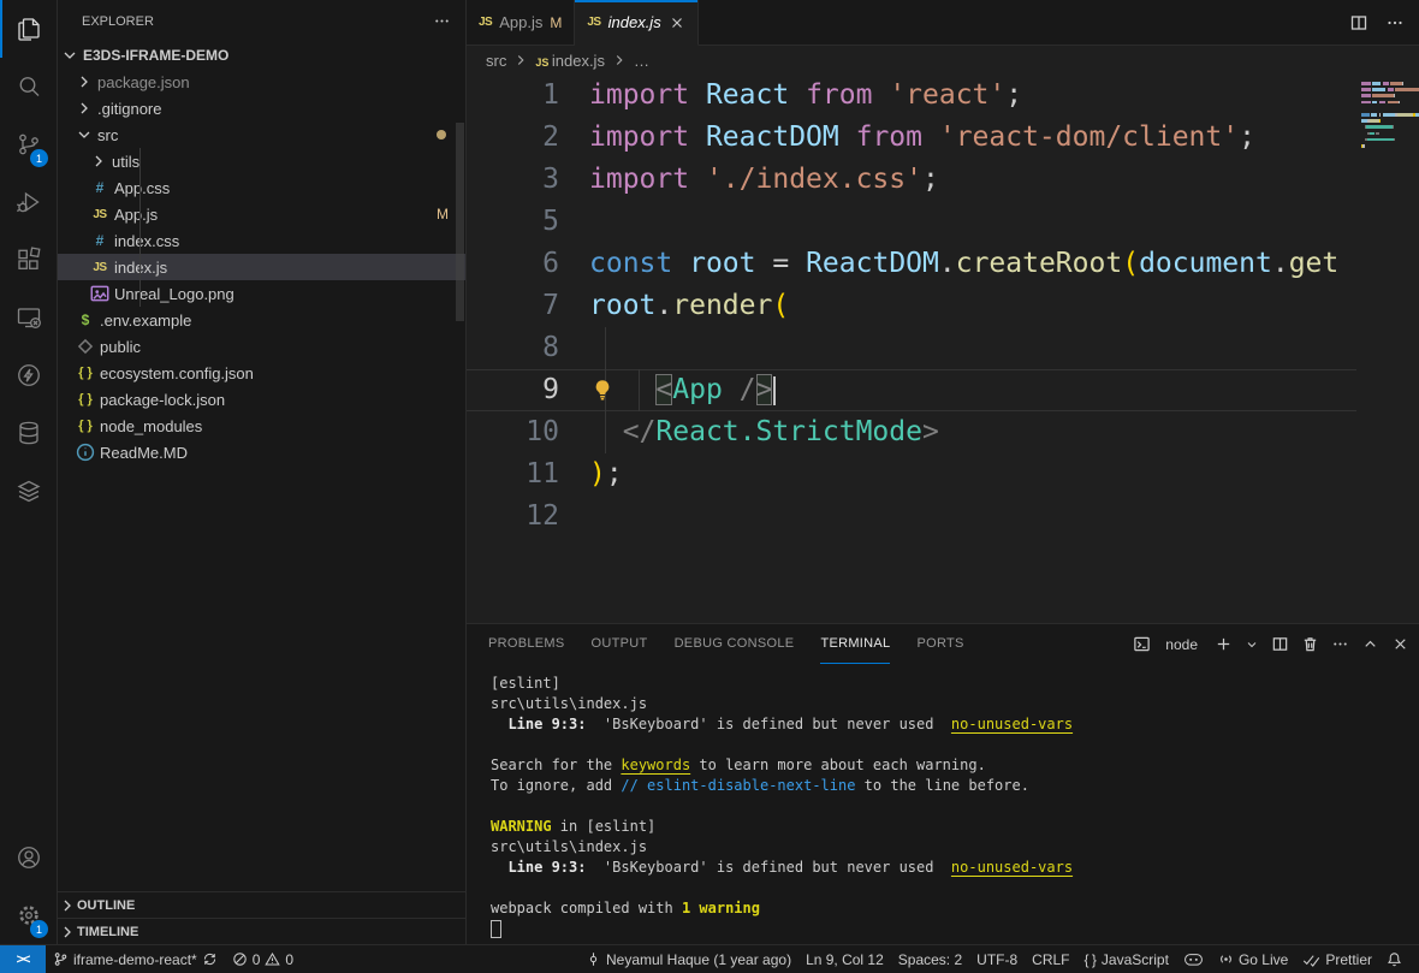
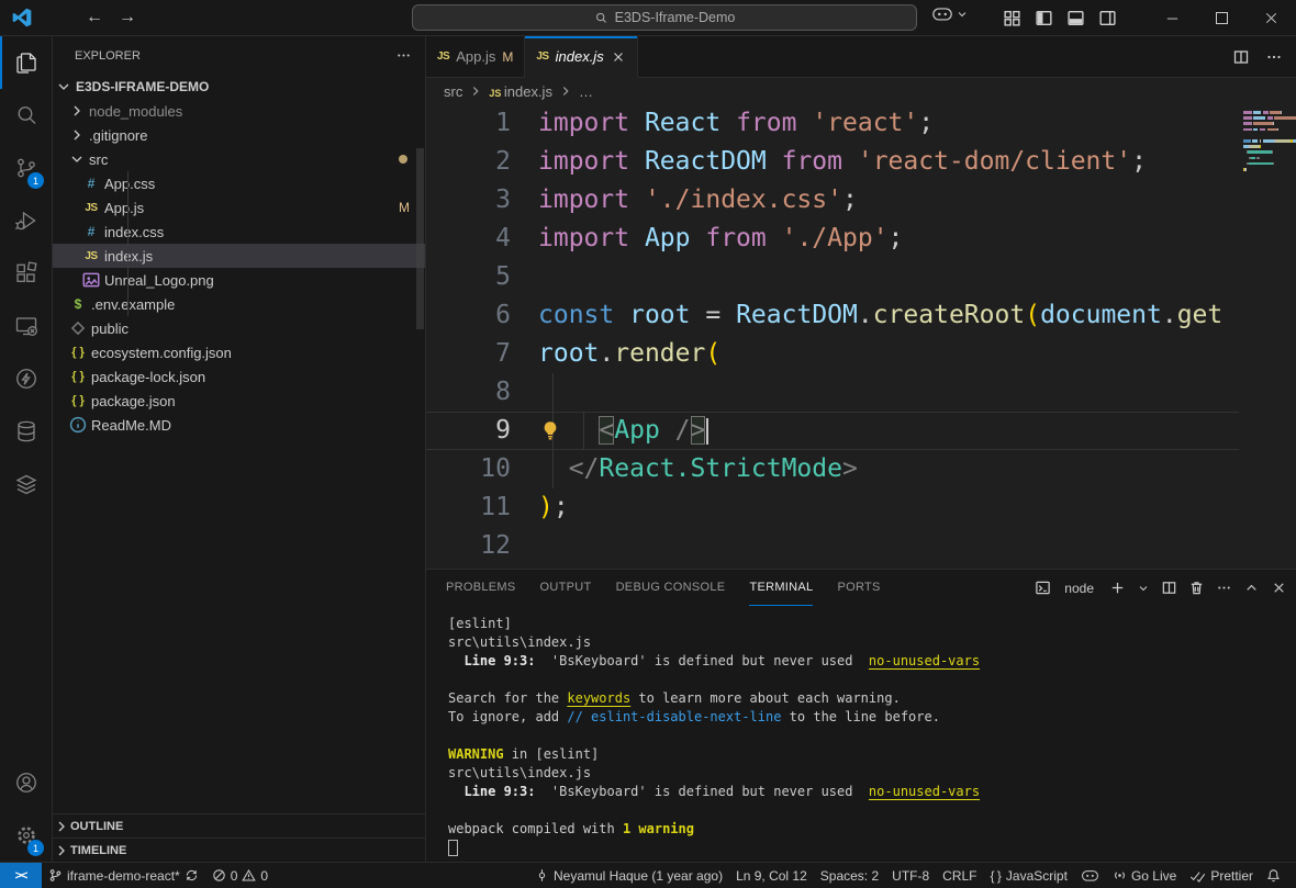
+ ←
+ →
+ E3DS-Iframe-Demo
+ ─
  1
  1
  EXPLORER
  E3DS-IFRAME-DEMO
- package.json
+ node_modules
  .gitignore
  src
- utils
  #
  App.css
  JS
  App.js
  M
  #
  indx.css
  JS
  indx.js
  Unreal_Logo.png
  $
  .env.example
  public
  { }
  ecosystem.config.json
  { }
  package-lock.json
  { }
- node_modules
+ package.json
  ReadMe.MD
  OUTLINE
  TIMELINE
  JS
  App.js
  M
  JS
  index.js
  src
  JS index.js
  …
  1
  import React from 'react';
  2
  import ReactDOM from 'react-dom/client';
  3
  import './index.css';
+ 4
+ import App from './App';
  5
  6
  const root = ReactDOM.createRoot(document.get
  7
  root.render(
  8
  9
  <App />
  10
  </React.StrictMode>
  11
  );
  12
  PROBLEMS
  OUTPUT
  DEBUG CONSOLE
  TERMINAL
  PORTS
  node
  [eslint]
  src\utils\index.js
  Line 9:3: 'BsKeyboard' is defined but never used no-unused-vars
  Search for the keywords to learn more about each warning.
  To ignore, add // eslint-disable-next-line to the line before.
  WARNING in [eslint]
  src\utils\index.js
  Line 9:3: 'BsKeyboard' is defined but never used no-unused-vars
  webpack compiled with 1 warning
  ><
  iframe-demo-react*
  0
  0
  Neyamul Haque (1 year ago)
  Ln 9, Col 12
  Spaces: 2
  UTF-8
  CRLF
  { }
  JavaScript
  Go Live
  Prettier
